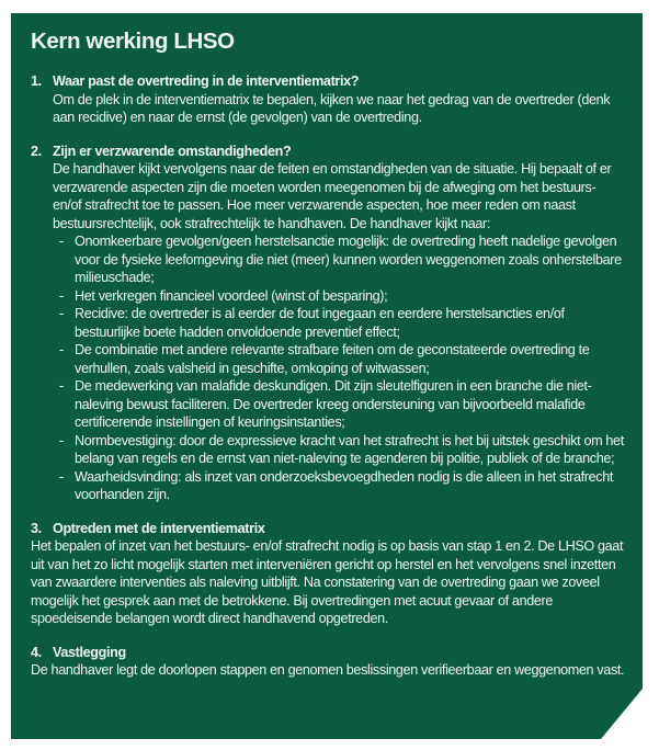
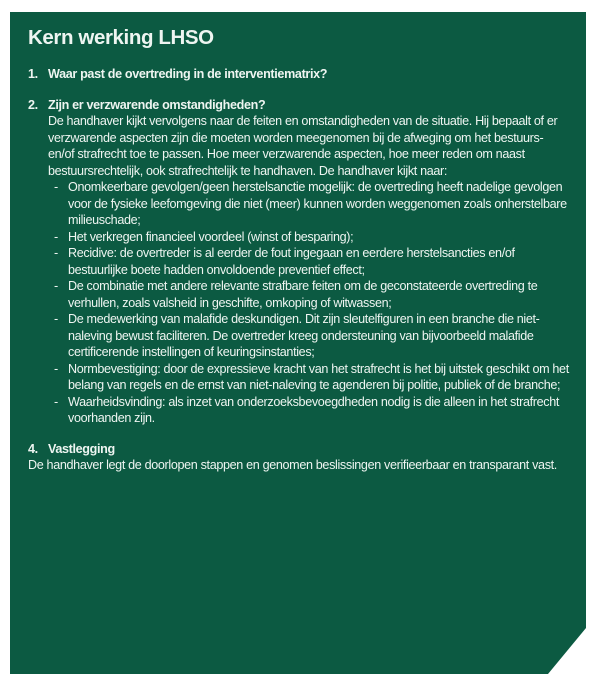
  Kern werking LHSO
  1.
  Waar past de overtreding in de interventiematrix?
- Om de plek in de interventiematrix te bepalen, kijken we naar het gedrag van de overtreder (denk aan recidive) en naar de ernst (de gevolgen) van de overtreding.
  2.
  Zijn er verzwarende omstandigheden?
  De handhaver kijkt vervolgens naar de feiten en omstandigheden van de situatie. Hij bepaalt of er verzwarende aspecten zijn die moeten worden meegenomen bij de afweging om het bestuurs- en/of strafrecht toe te passen. Hoe meer verzwarende aspecten, hoe meer reden om naast bestuursrechtelijk, ook strafrechtelijk te handhaven. De handhaver kijkt naar:
  -
  Onomkeerbare gevolgen/geen herstelsanctie mogelijk: de overtreding heeft nadelige gevolgen voor de fysieke leefomgeving die niet (meer) kunnen worden weggenomen zoals onherstelbare milieuschade;
  -
  Het verkregen financieel voordeel (winst of besparing);
  -
  Recidive: de overtreder is al eerder de fout ingegaan en eerdere herstelsancties en/of bestuurlijke boete hadden onvoldoende preventief effect;
  -
  De combinatie met andere relevante strafbare feiten om de geconstateerde overtreding te verhullen, zoals valsheid in geschifte, omkoping of witwassen;
  -
  De medewerking van malafide deskundigen. Dit zijn sleutelfiguren in een branche die niet-naleving bewust faciliteren. De overtreder kreeg ondersteuning van bijvoorbeeld malafide certificerende instellingen of keuringsinstanties;
  -
  Normbevestiging: door de expressieve kracht van het strafrecht is het bij uitstek geschikt om het belang van regels en de ernst van niet-naleving te agenderen bij politie, publiek of de branche;
  -
  Waarheidsvinding: als inzet van onderzoeksbevoegdheden nodig is die alleen in het strafrecht voorhanden zijn.
- 3.
- Optreden met de interventiematrix
- Het bepalen of inzet van het bestuurs- en/of strafrecht nodig is op basis van stap 1 en 2. De LHSO gaat uit van het zo licht mogelijk starten met interveniëren gericht op herstel en het vervolgens snel inzetten van zwaardere interventies als naleving uitblijft. Na constatering van de overtreding gaan we zoveel mogelijk het gesprek aan met de betrokkene. Bij overtredingen met acuut gevaar of andere spoedeisende belangen wordt direct handhavend opgetreden.
  4.
  Vastlegging
- De handhaver legt de doorlopen stappen en genomen beslissingen verifieerbaar en weggenomen vast.
+ De handhaver legt de doorlopen stappen en genomen beslissingen verifieerbaar en transparant vast.
